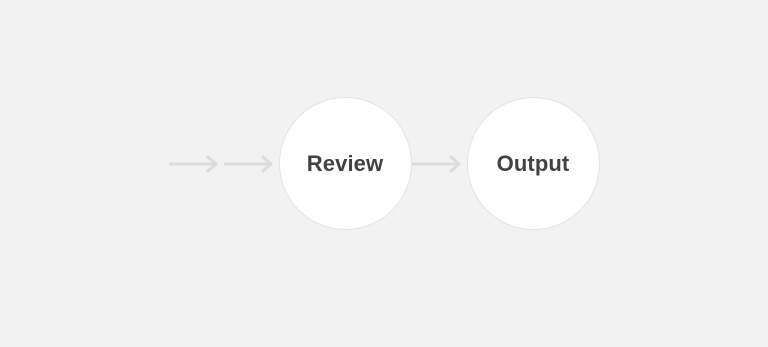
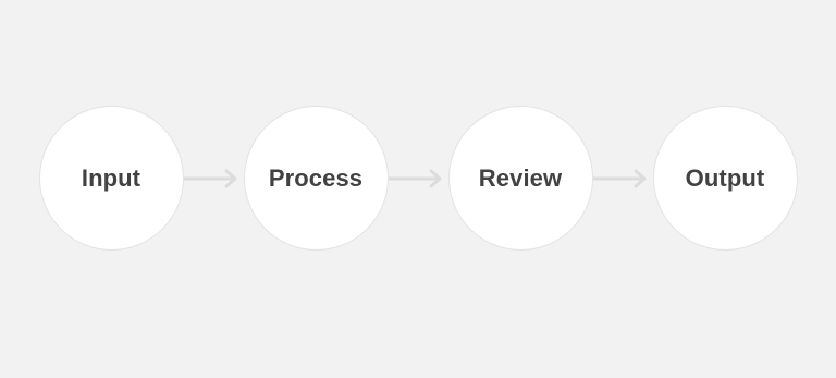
+ Input
+ Process
  Review
  Output
